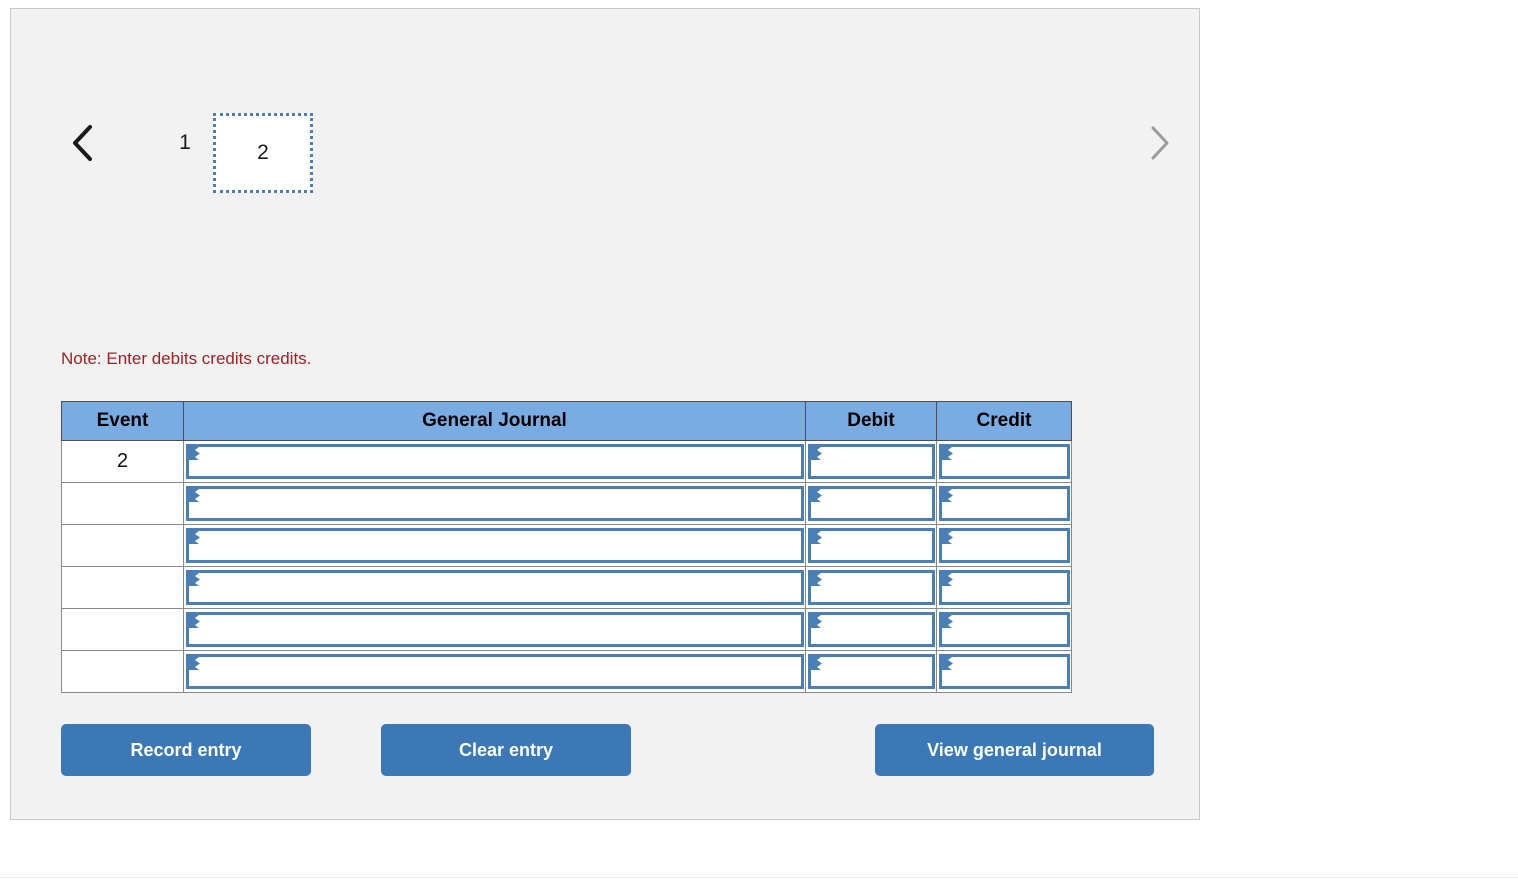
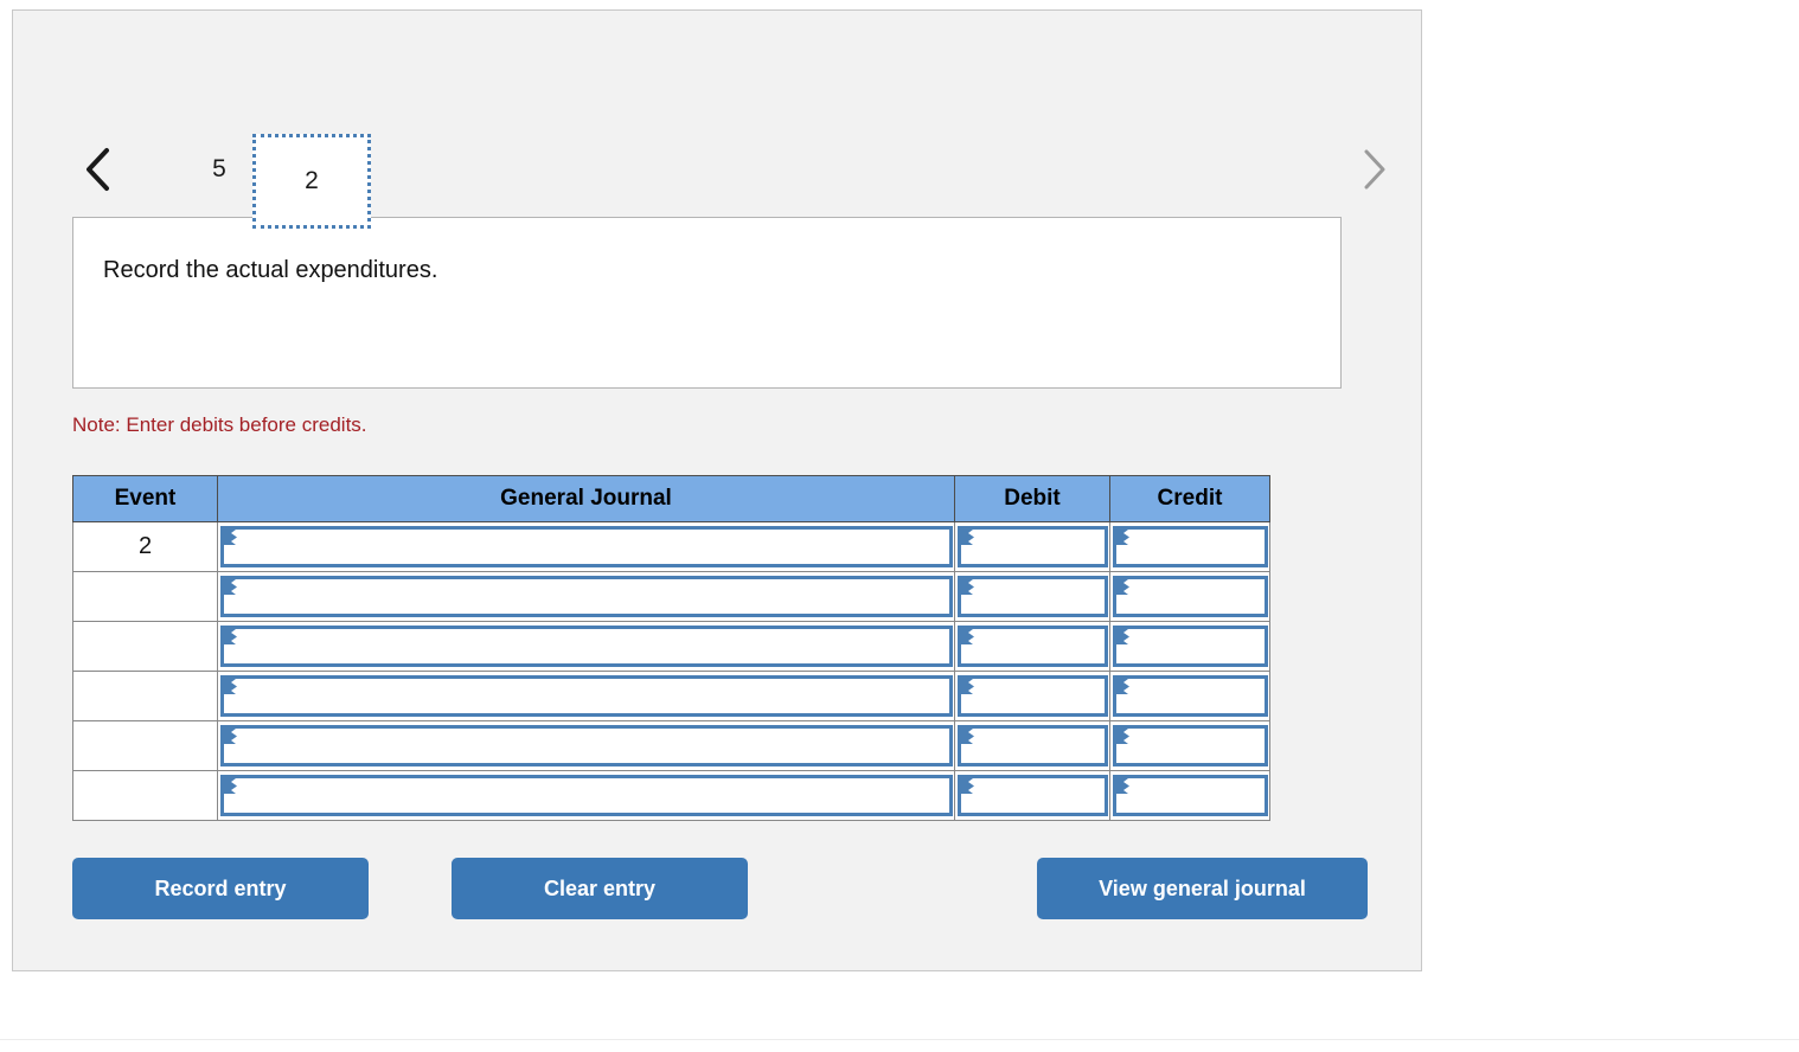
- 1
+ 5
  2
+ Record the actual expenditures.
- Note: Enter debits credits credits.
+ Note: Enter debits before credits.
  Event	General Journal	Debit	Credit
  2
  Record entry
  Clear entry
  View general journal
